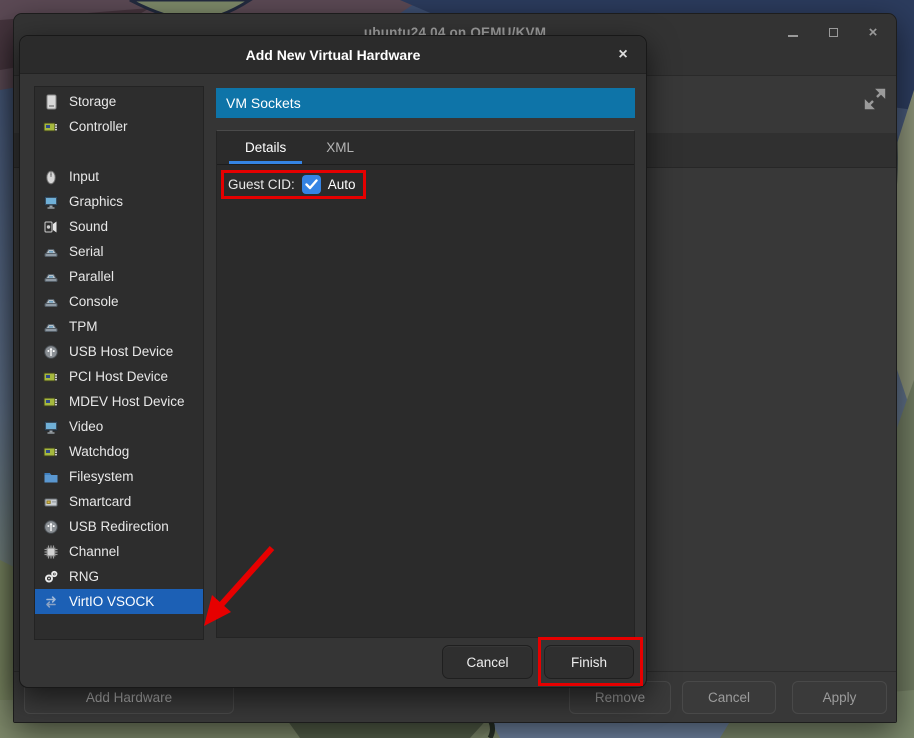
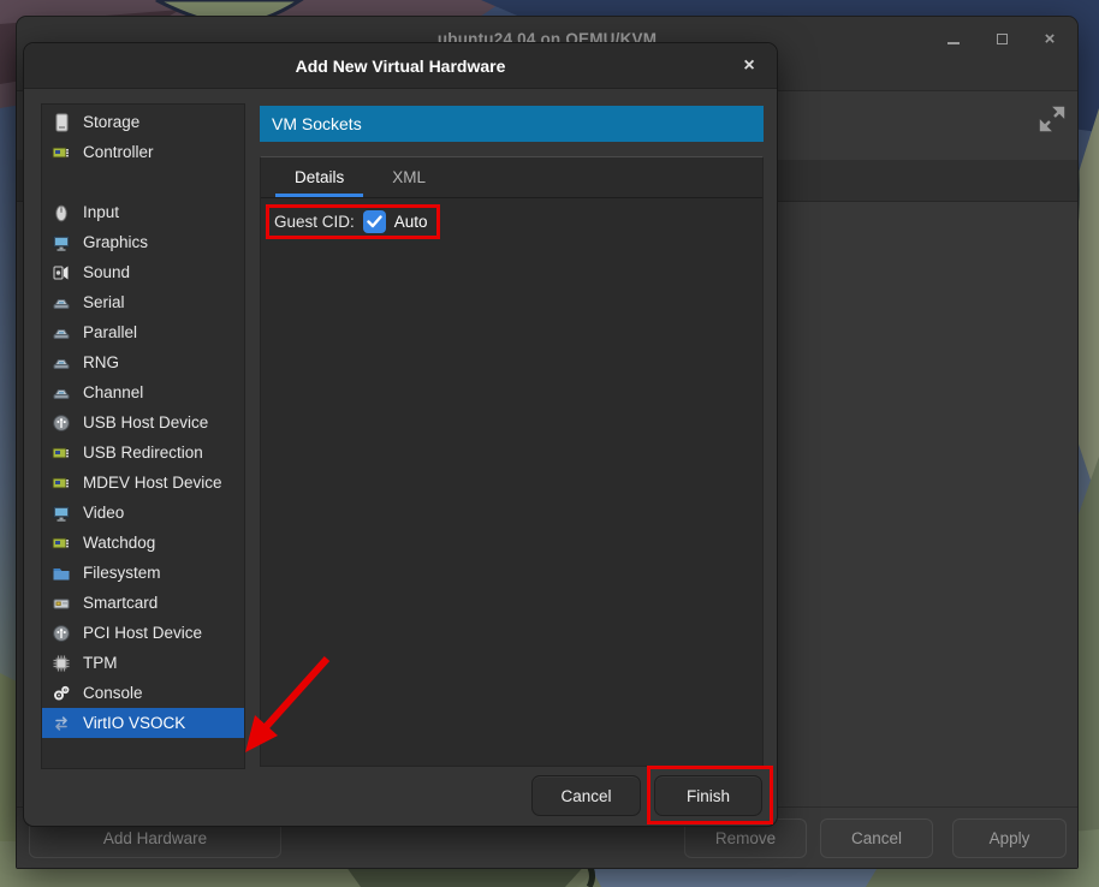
  ubuntu24.04 on QEMU/KVM
  ×
  Add Hardware
  Remove
  Cancel
  Apply
  Add New Virtual Hardware
  ×
  Storage
  Controller
  Input
  Graphics
  Sound
  Serial
  Parallel
- Console
+ RNG
- TPM
+ Channel
  USB Host Device
- PCI Host Device
+ USB Redirection
  MDEV Host Device
  Video
  Watchdog
  Filesystem
  Smartcard
- USB Redirection
+ PCI Host Device
- Channel
+ TPM
- RNG
+ Console
  VirtIO VSOCK
  VM Sockets
  Details
  XML
  Guest CID:
  Auto
  Cancel
  Finish
